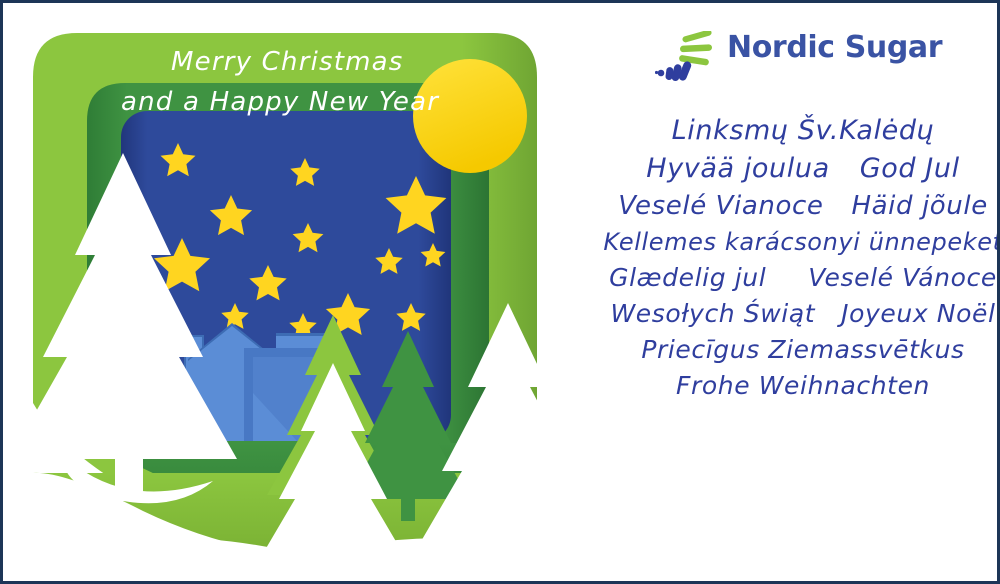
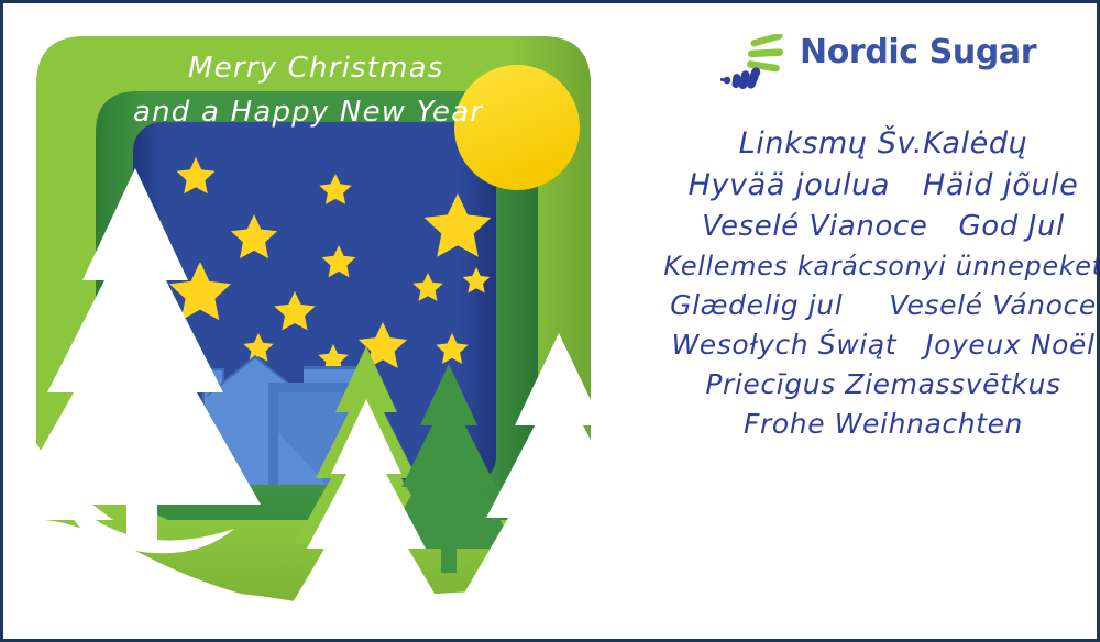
  Merry Christmas
  and a Happy New Year
  Nordic Sugar
  Linksmų Šv.Kalėdų
  Hyvää joulua
- God Jul
+ Häid jõule
  Veselé Vianoce
- Häid jõule
+ God Jul
  Kellemes karácsonyi ünnepeke
  Glædelig jul
  Veselé Vánoce
  Wesołych Świąt
  Joyeux Noël
  Priecīgus Ziemassvētkus
  Frohe Weihnachten
